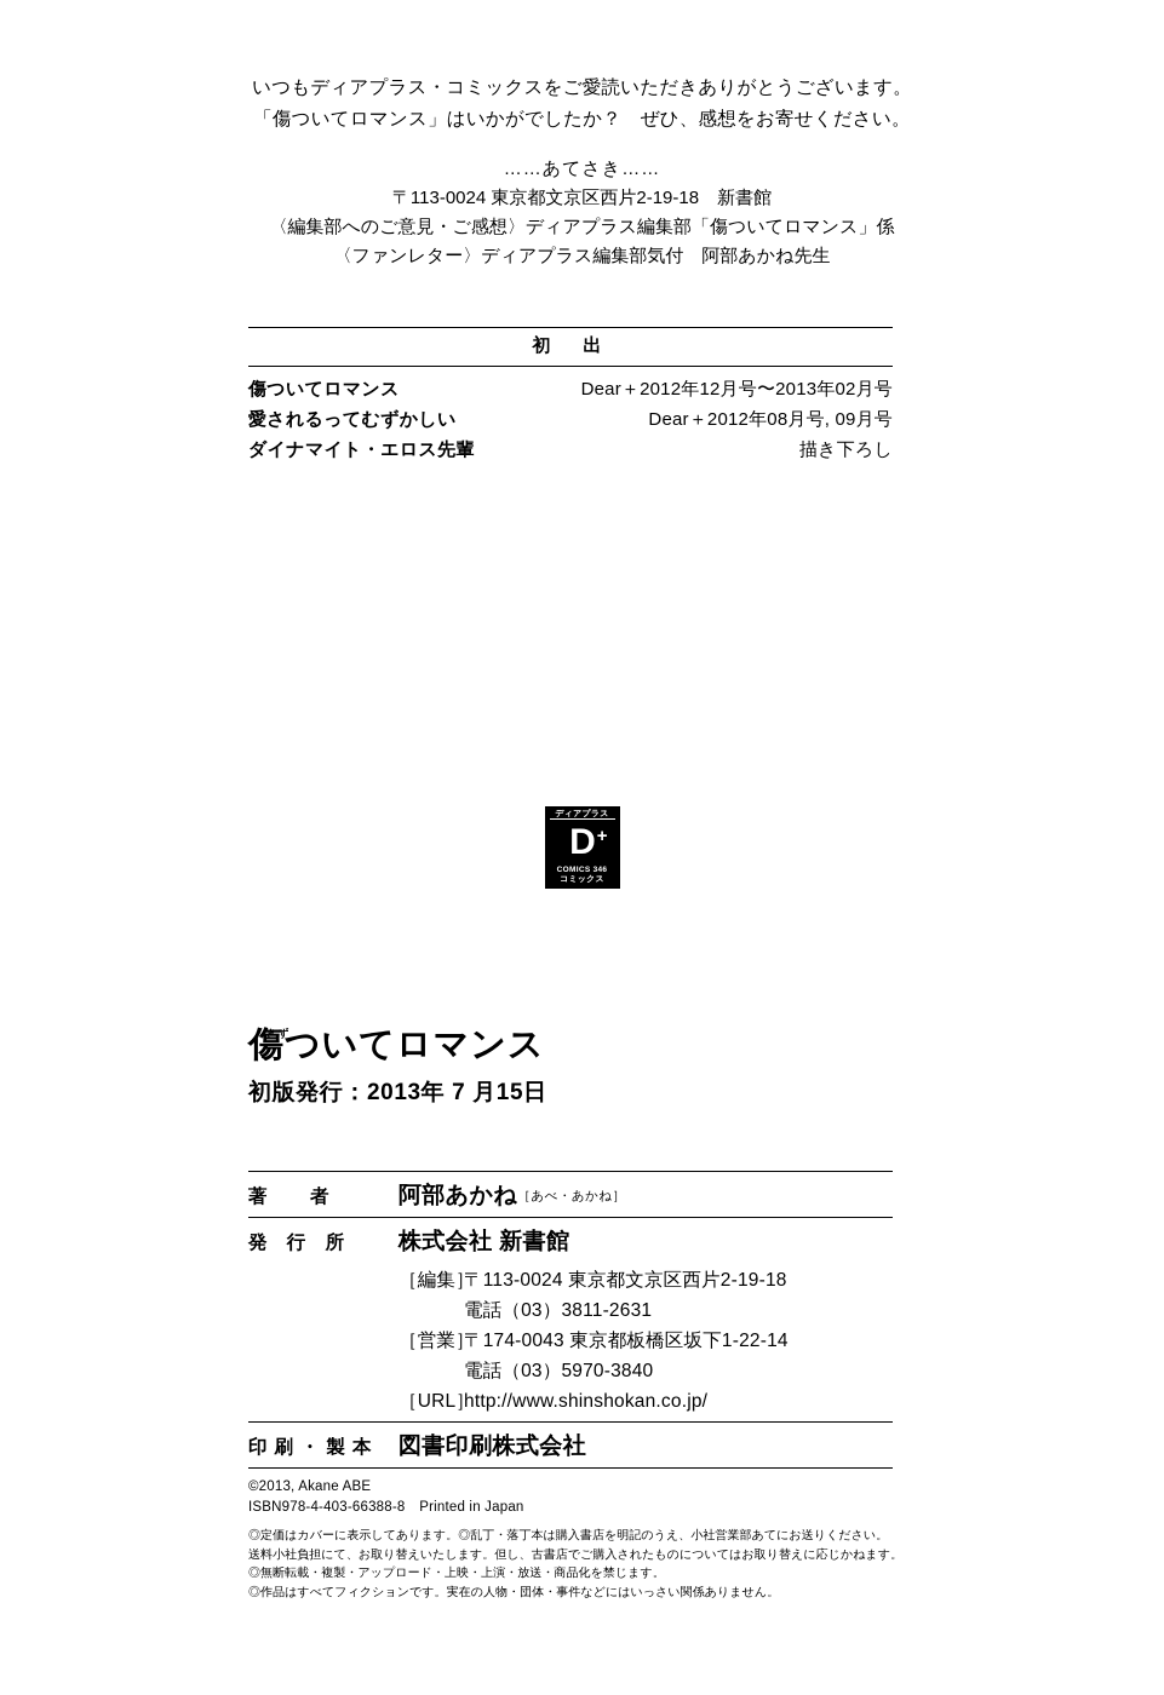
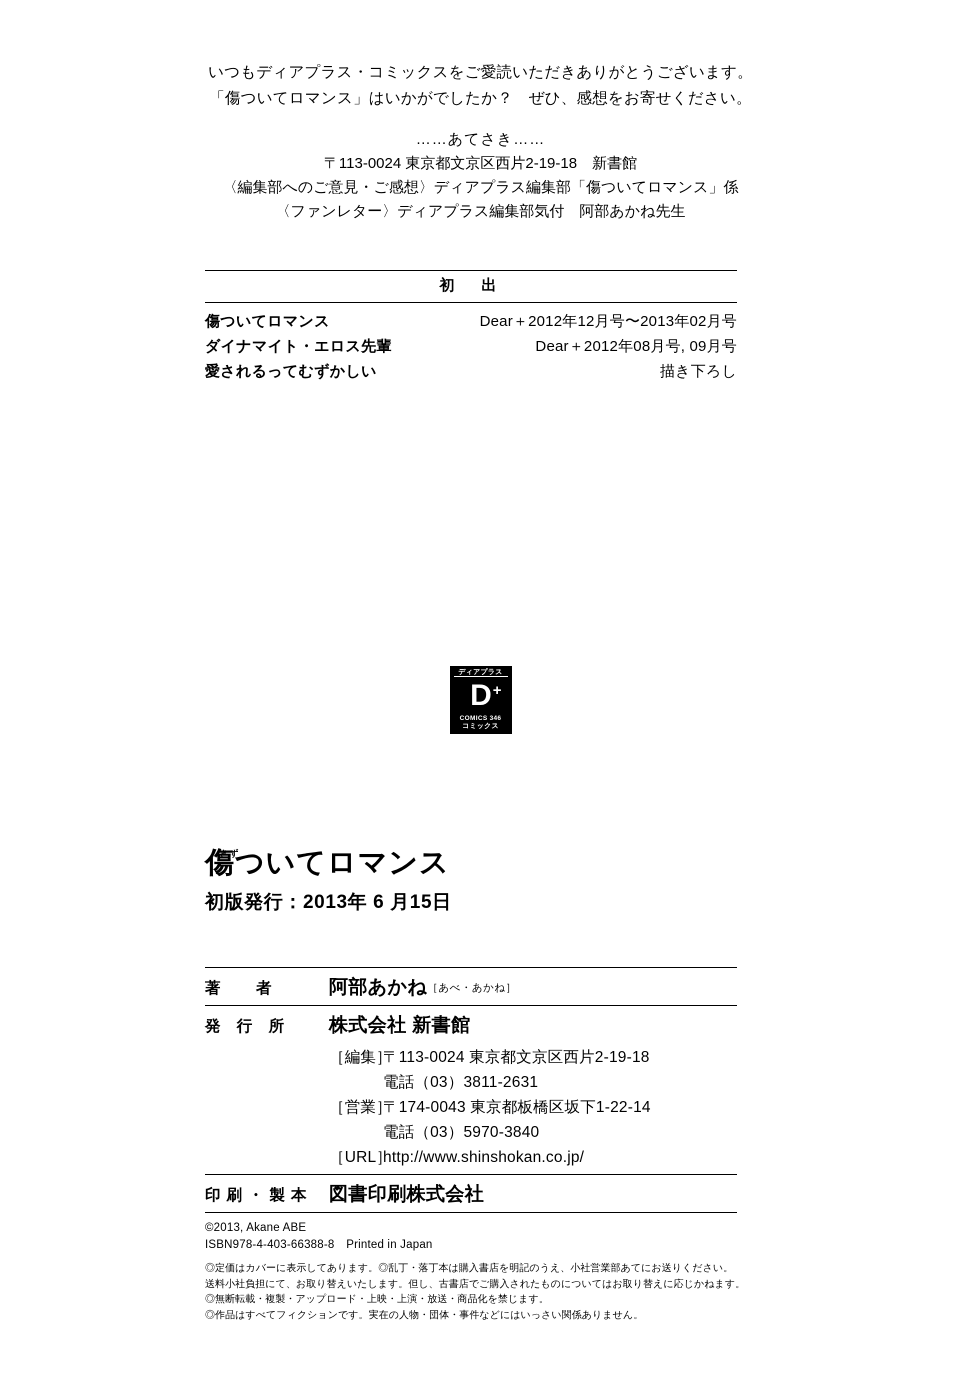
  いつもディアプラス・コミックスをご愛読いただきありがとうございます。
  「傷ついてロマンス」はいかがでしたか？ ぜひ、感想をお寄せください。
  ……あてさき……
  〒113-0024 東京都文京区西片2-19-18 新書館
  〈編集部へのご意見・ご感想〉ディアプラス編集部「傷ついてロマンス」係
  〈ファンレター〉ディアプラス編集部気付 阿部あかね先生
  初 出
  傷ついてロマンス
  Dear＋2012年12月号〜2013年02月号
- 愛されるってむずかしい
+ ダイナマイト・エロス先輩
  Dear＋2012年08月号, 09月号
- ダイナマイト・エロス先輩
+ 愛されるってむずかしい
  描き下ろし
  D
  +
  きず
  傷ついてロマンス
- 初版発行：2013年 7 月15日
+ 初版発行：2013年 6 月15日
  著 者
  阿部あかね［あべ・あかね］
  発 行 所
  株式会社 新書館
  ［編集 〒113-0024 東京都文京区西片2-19-18
  電話（03）3811-2631
  ［営業 〒174-0043 東京都板橋区坂下1-22-14
  電話（03）5970-3840
  ［URL http://www.shinshokan.co.jp/
  印刷・製本
  図書印刷株式会社
  ©2013, Akane ABE
  ISBN978-4-403-66388-8 Printed in Japan
  ◎定価はカバーに表示してあります。◎乱丁・落丁本は購入書店を明記のうえ、小社営業部あてにお送りください。
  送料小社負担にて、お取り替えいたします。但し、古書店でご購入されたものについてはお取り替えに応じかねます。
  ◎無断転載・複製・アップロード・上映・上演・放送・商品化を禁じます。
  ◎作品はすべてフィクションです。実在の人物・団体・事件などにはいっさい関係ありません。
